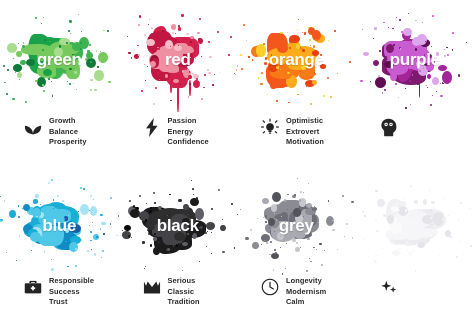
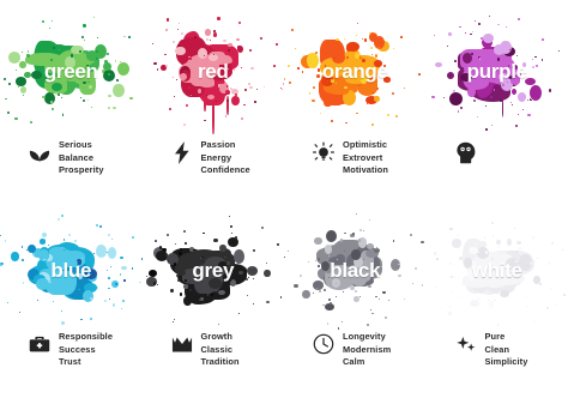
  green
- Growth
+ Serious
  Balance
  Prosperity
  red
  Passion
  Energy
  Confidence
  orange
  Optimistic
  Extrovert
  Motivation
  purple
  blue
  Responsible
  Success
  Trust
- black
+ grey
- Serious
+ Growth
  Classic
  Tradition
- grey
+ black
  Longevity
  Modernism
  Calm
+ white
+ Pure
+ Clean
+ Simplicity
